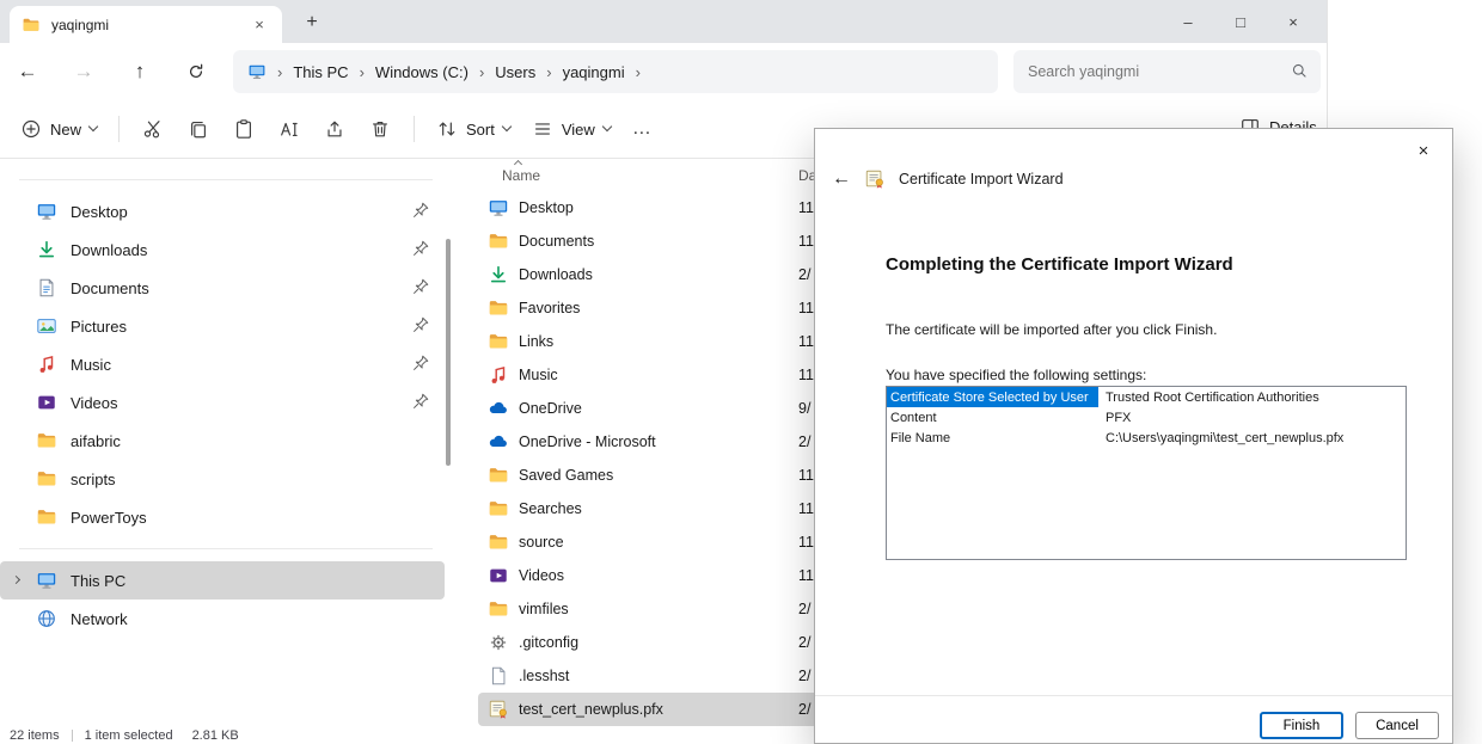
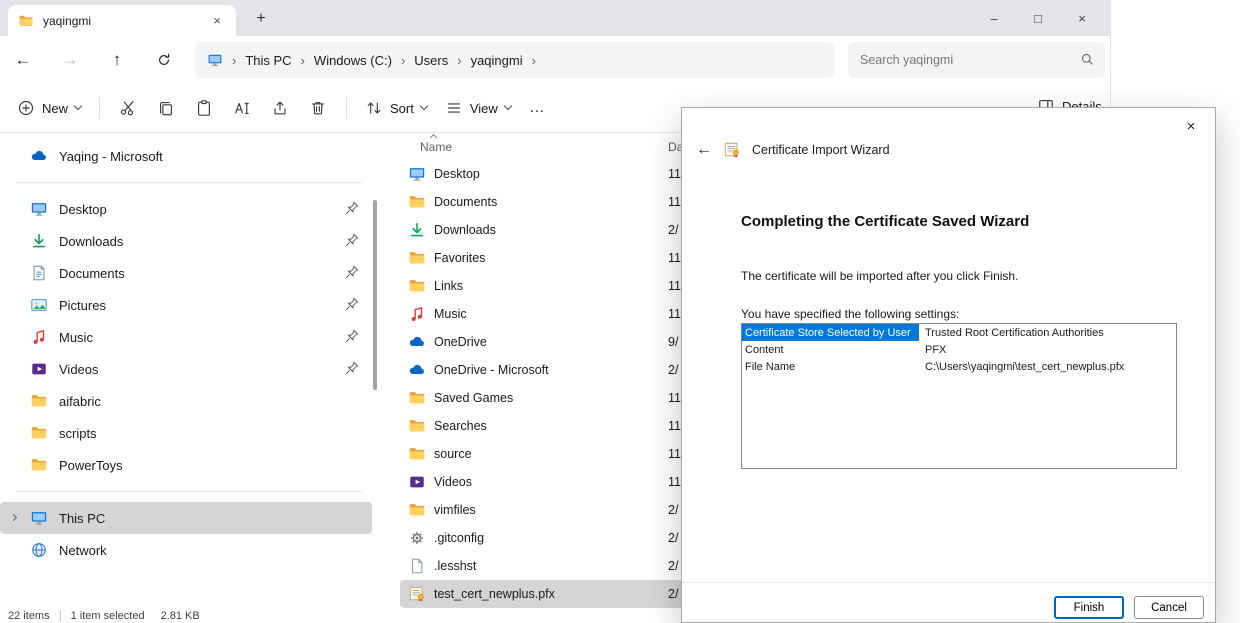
  yaqingmi
  ×
  +
  –
  □
  ×
  ←
  →
  ↑
  ›
  This PC
  ›
  Windows (C:)
  ›
  Users
  ›
  yaqingmi
  ›
  Search yaqingmi
  New
  Sort
  View
  …
  Details
+ Yaqing - Microsoft
  Desktop
  Downloads
  Documents
  Pictures
  Music
  Videos
  aifabric
  scripts
  PowerToys
  This PC
  Network
  Name
  Da
  Desktop
  11
  Documents
  11
  Downloads
  2/
  Favorites
  11
  Links
  11
  Music
  11
  OneDrive
  9/
  OneDrive - Microsoft
  2/
  Saved Games
  11
  Searches
  11
  source
  11
  Videos
  11
  vimfiles
  2/
  .gitconfig
  2/
  .lesshst
  2/
  test_cert_newplus.pfx
  2/
  22 items
  1 item selected
  2.81 KB
  ×
  ←
  Certificate Import Wizard
- Completing the Certificate Import Wizard
+ Completing the Certificate Saved Wizard
  The certificate will be imported after you click Finish.
  You have specified the following settings:
  Certificate Store Selected by User
  Trusted Root Certification Authorities
  Content
  PFX
  File Name
  C:\Users\yaqingmi\test_cert_newplus.pfx
  Finish
  Cancel
